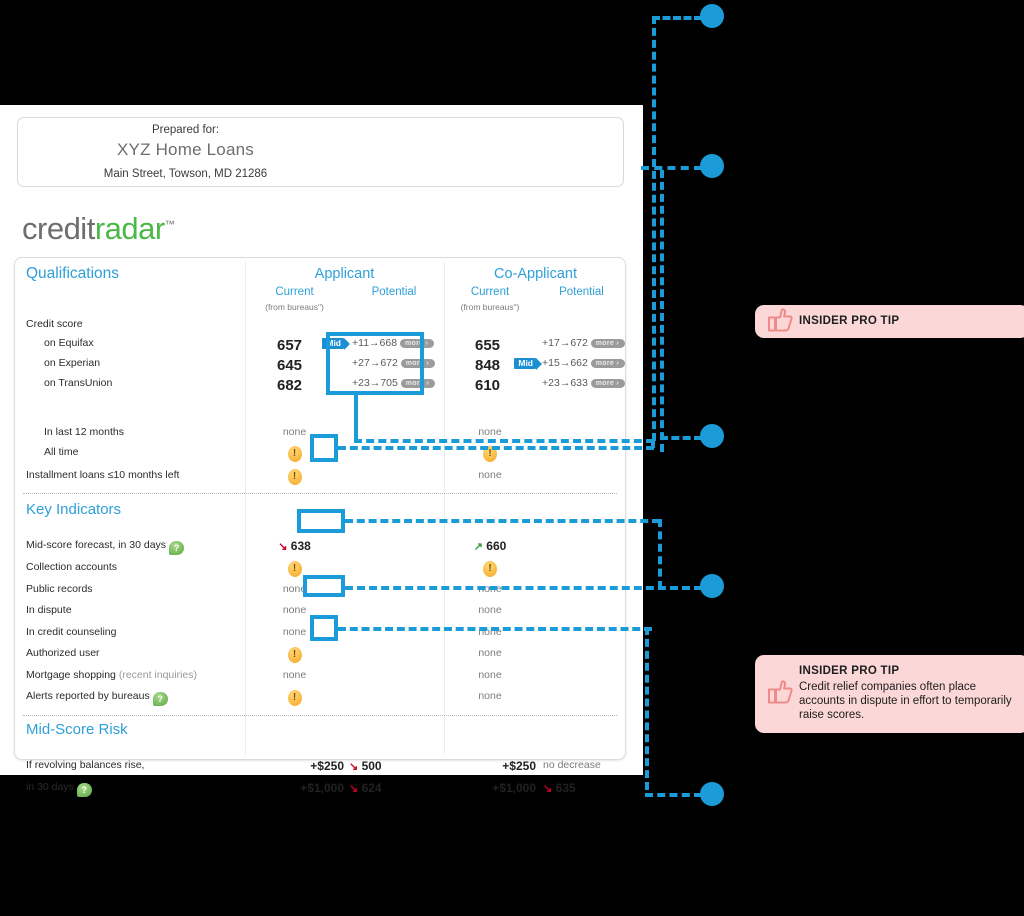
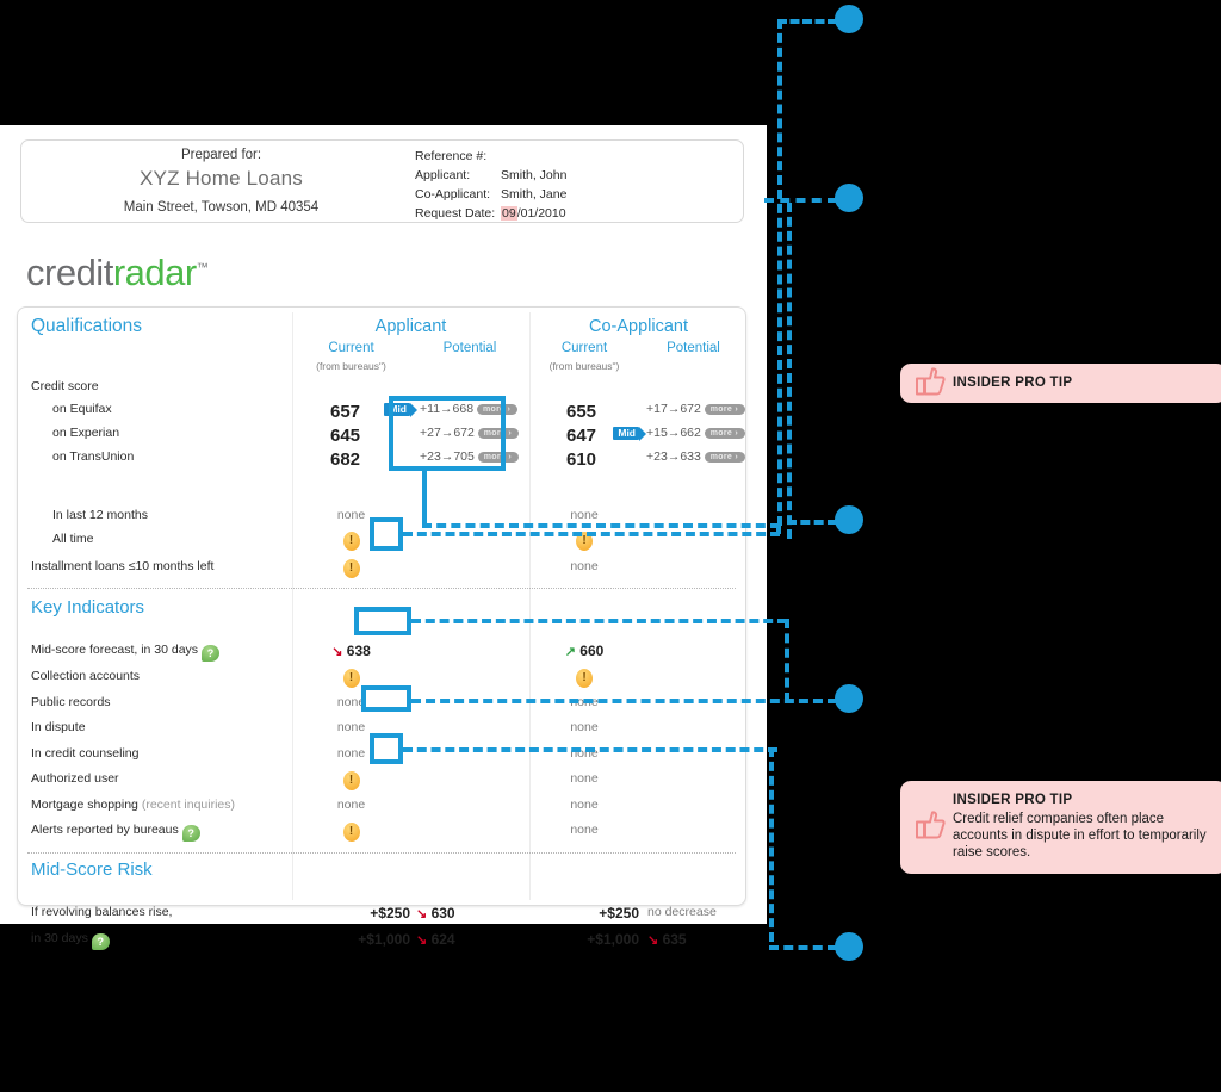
  Prepared for:
  XYZ Home Loans
- Main Street, Towson, MD 21286
+ Main Street, Towson, MD 40354
+ Reference #:
+ Applicant: Smith, John
+ Co-Applicant: Smith, Jane
+ Request Date: 09/01/2010
  creditradar™
  Qualifications
  Applicant
  Co-Applicant
  Current
  Potential
  Current
  Potential
  (from bureausʺ)
  (from bureausʺ)
  Credit score
  on Equifax
  Mid
  657
  655
  on Experian
  645
  Mid
- 848
+ 647
  on TransUnion
  682
  610
  In last 12 months
  none
  none
  All time
  !
  !
  Installment loans ≤10 months left
  !
  none
  Key Indicators
  Mid-score forecast, in 30 days ?
  ↘ 638
  ↗ 660
  Collection accounts
  !
  !
  Public records
  none
  none
  In dispute
  none
  none
  In credit counseling
  none
  none
  Authorized user
  !
  none
  Mortgage shopping (recent inquiries)
  none
  none
  Alerts reported by bureaus ?
  !
  none
  Mid-Score Risk
  If revolving balances rise,
  +$250
- ↘ 500
+ ↘ 630
  +$250
  no decrease
  in 30 days ?
  +$1,000
  ↘ 624
  +$1,000
  ↘ 635
  INSIDER PRO TIP
  INSIDER PRO TIP
  Credit relief companies often place accounts in dispute in effort to temporarily raise scores.
